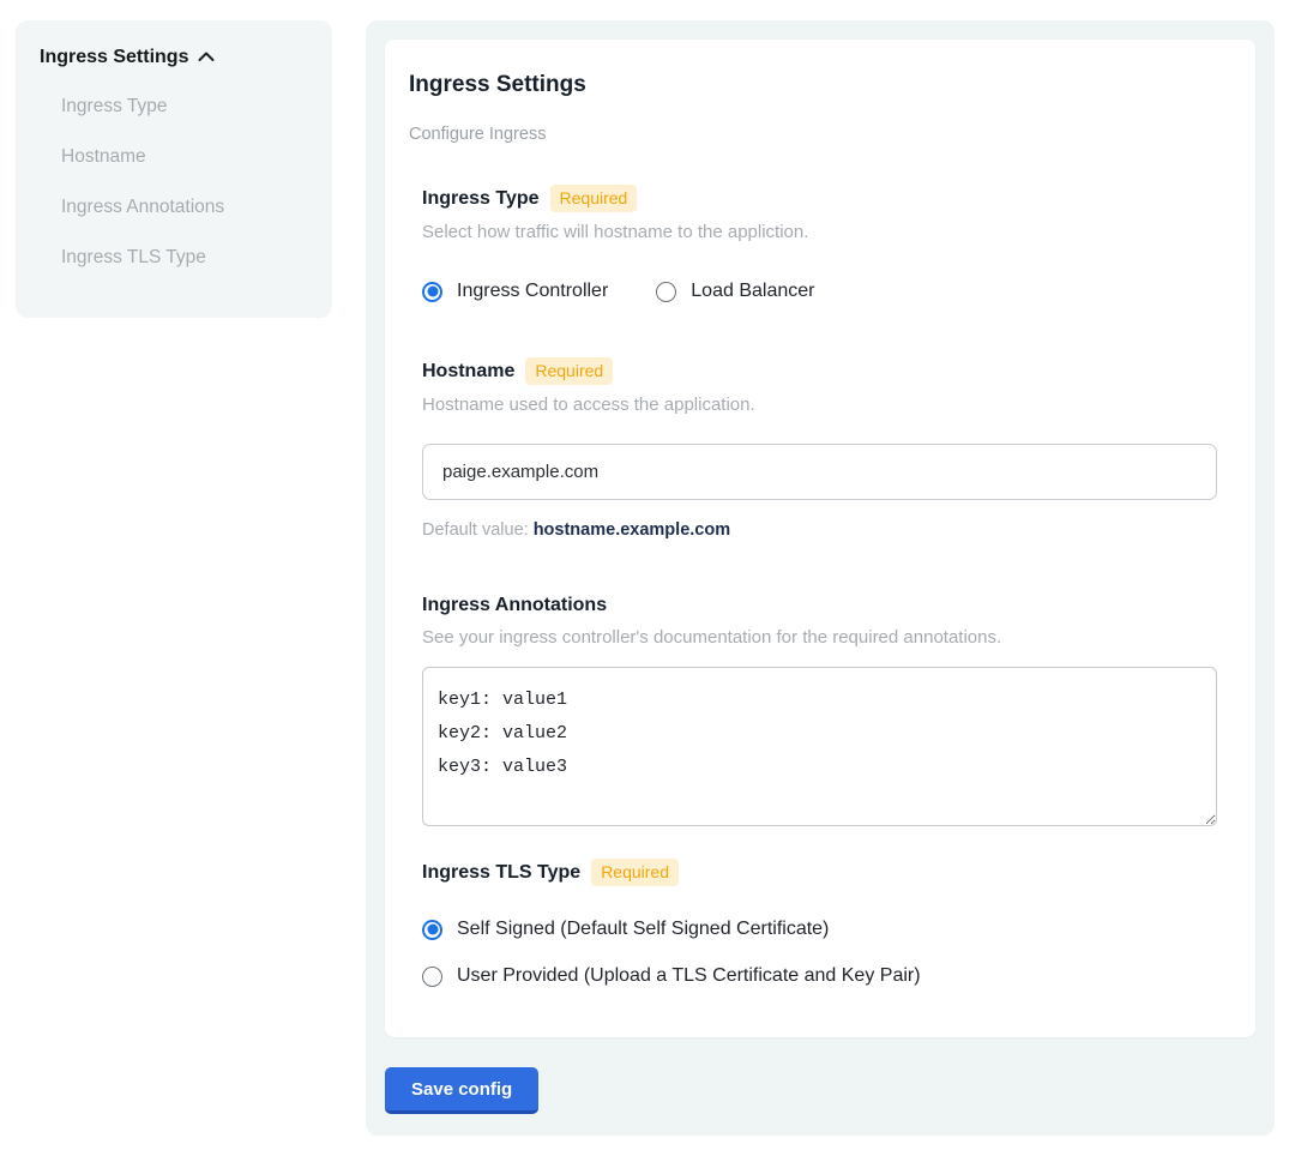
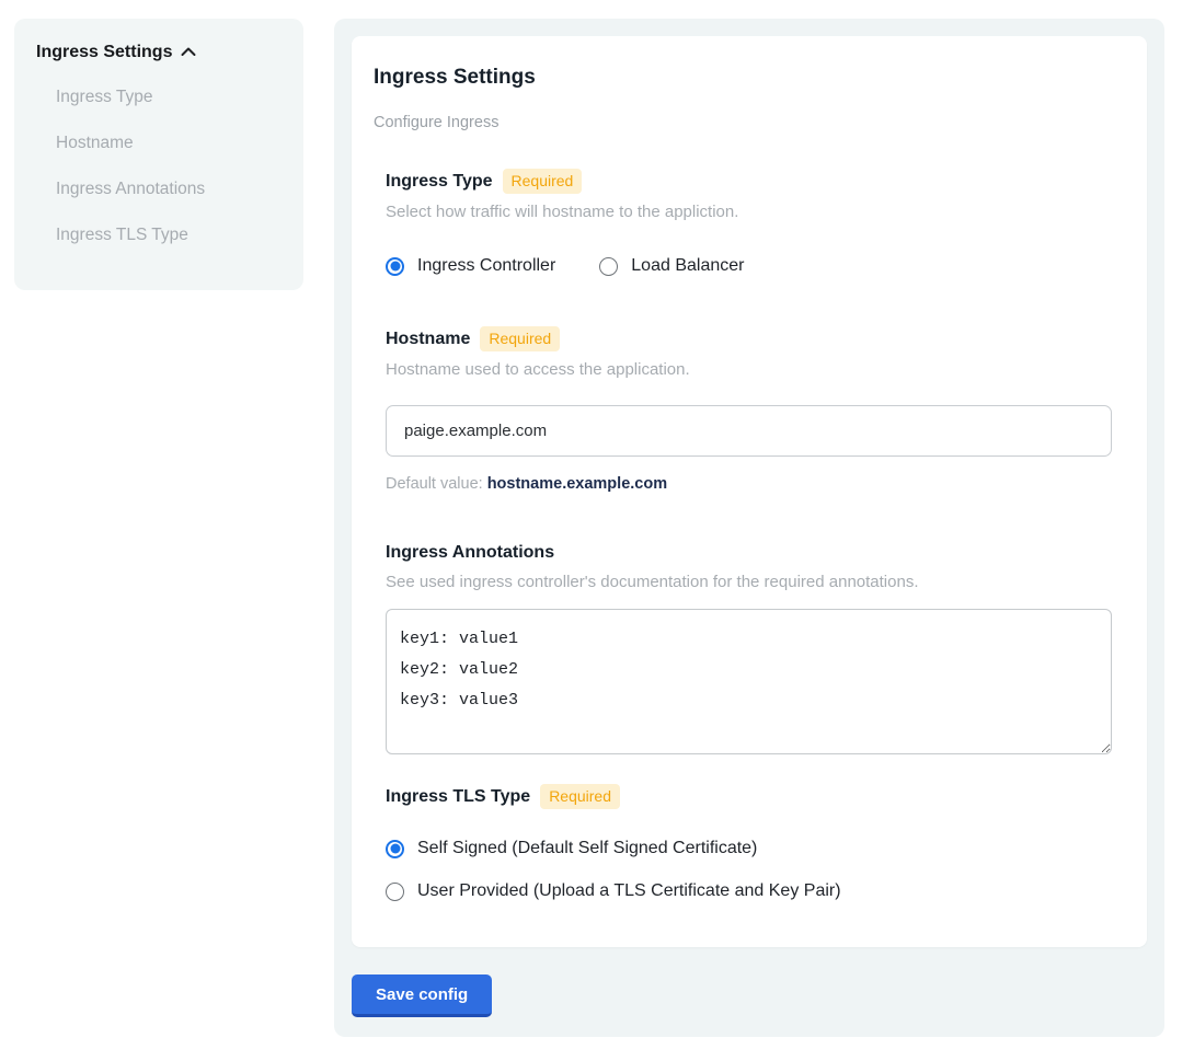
  Ingress Settings
  Ingress Type
  Hostname
  Ingress Annotations
  Ingress TLS Type
  Ingress Settings
  Configure Ingress
  Ingress Type
  Required
  Select how traffic will hostname to the appliction.
  Ingress Controller
  Load Balancer
  Hostname
  Required
  Hostname used to access the application.
  paige.example.com
  Default value: hostname.example.com
  Ingress Annotations
- See your ingress controller's documentation for the required annotations.
+ See used ingress controller's documentation for the required annotations.
  key1: value1
  key2: value2
  key3: value3
  Ingress TLS Type
  Required
  Self Signed (Default Self Signed Certificate)
  User Provided (Upload a TLS Certificate and Key Pair)
  Save config
